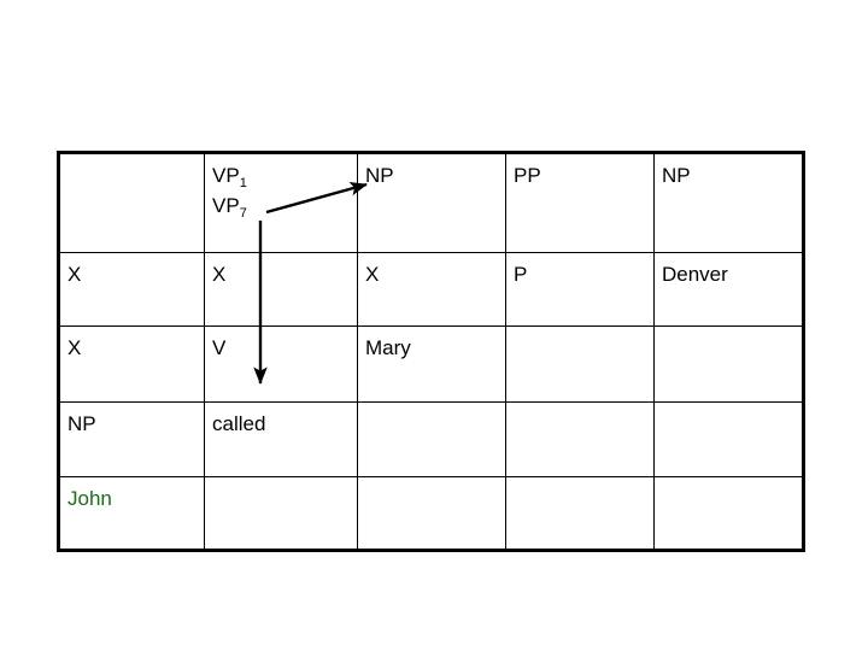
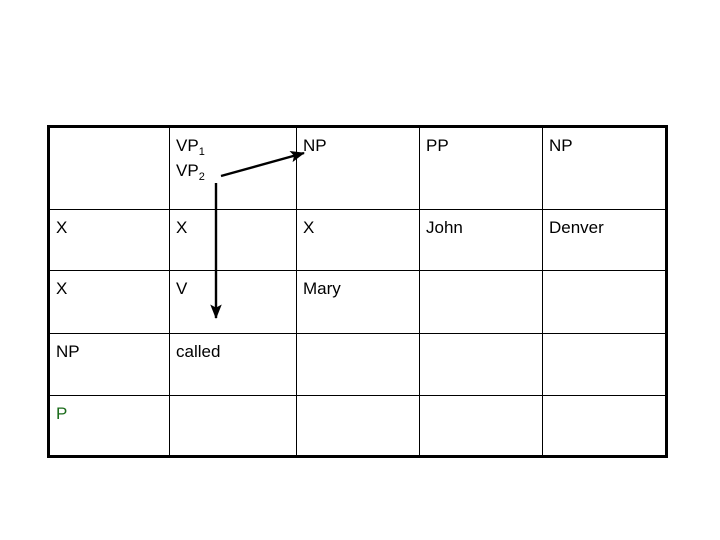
- 	VP1 VP7	NP	PP	NP
+ 	VP1 VP2	NP	PP	NP
- X	X	X	P	Denver
+ X	X	X	John	Denver
  X	V	Mary
  NP	called
- John
+ P
